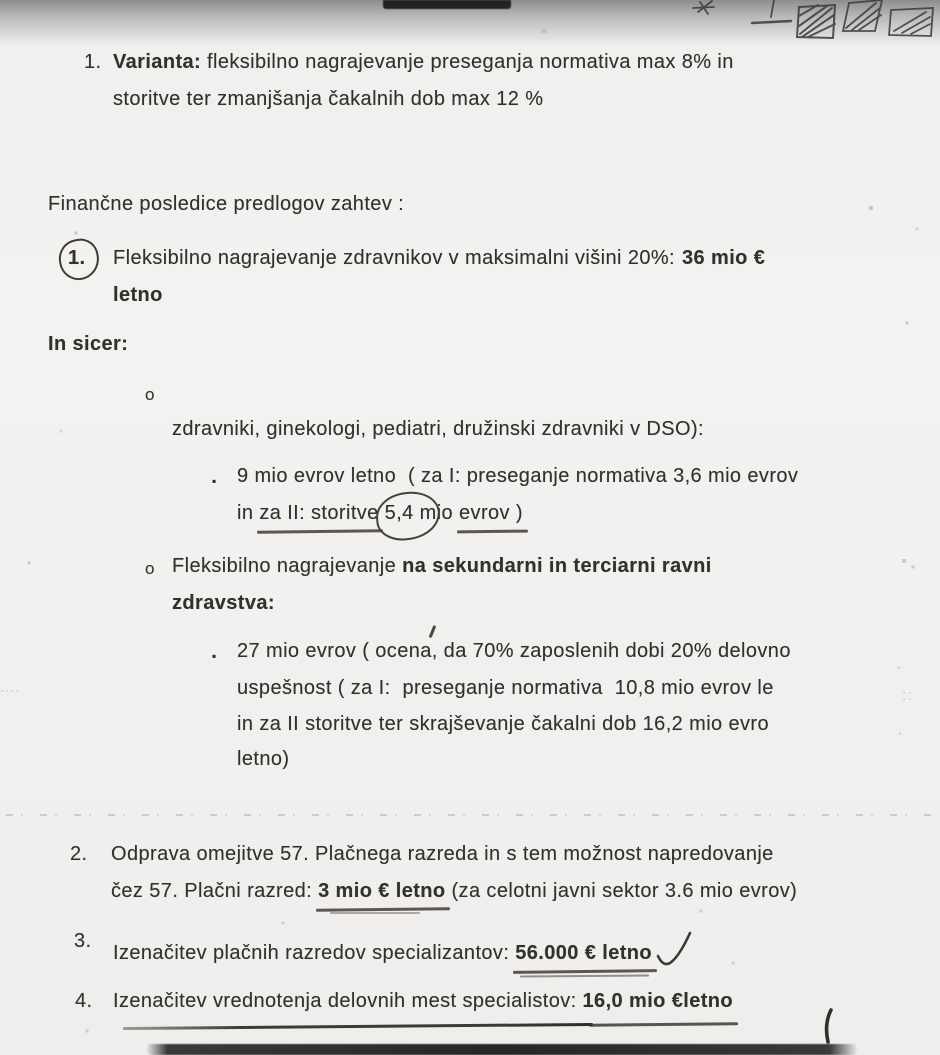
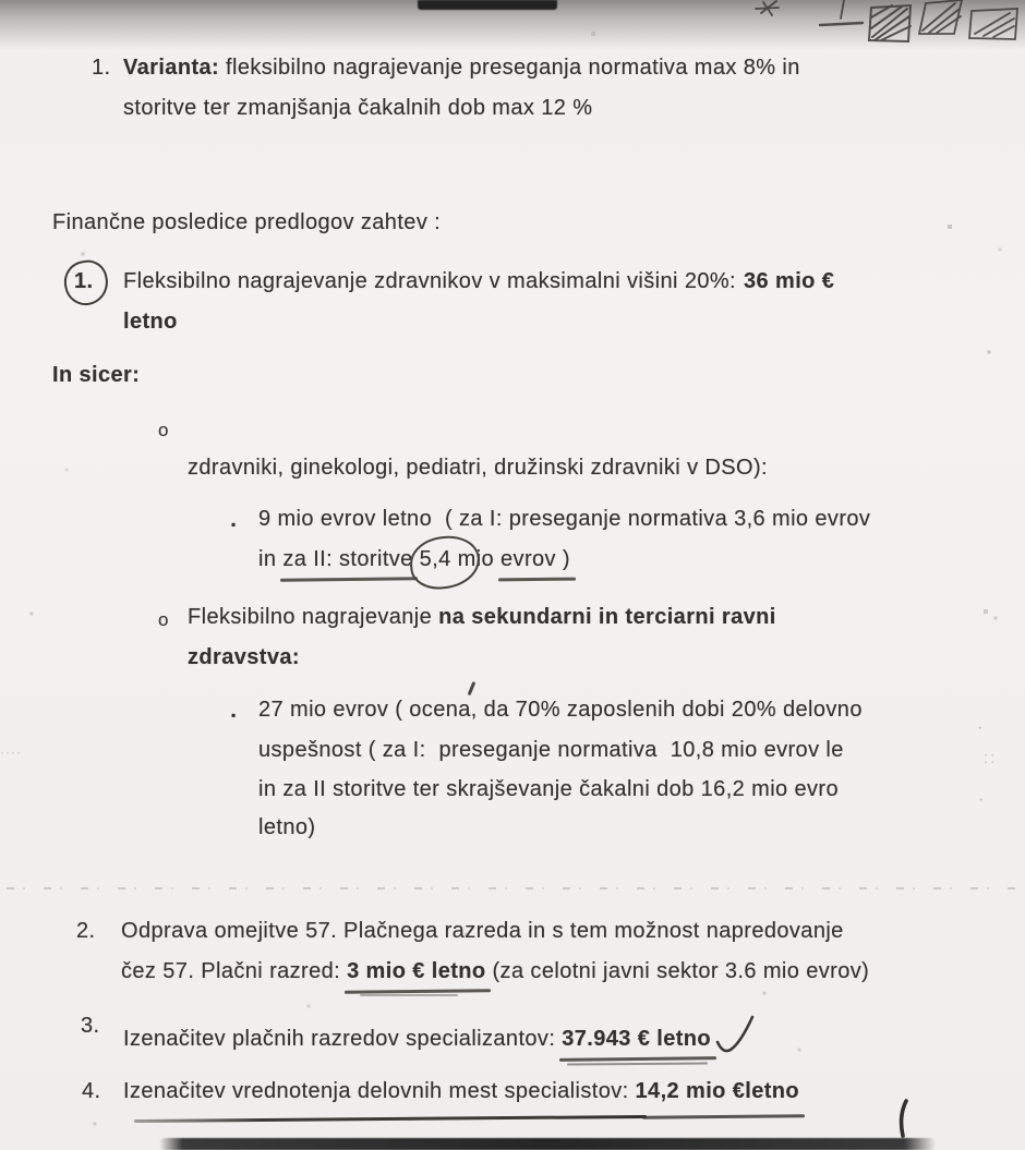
  1.
  Varianta: fleksibilno nagrajevanje preseganja normativa max 8% in
  storitve ter zmanjšanja čakalnih dob max 12 %
  Finančne posledice predlogov zahtev :
  1.
  Fleksibilno nagrajevanje zdravnikov v maksimalni višini 20%: 36 mio €
  letno
  In sicer:
  o
  zdravniki, ginekologi, pediatri, družinski zdravniki v DSO):
  ▪
  9 mio evrov letno ( za I: preseganje normativa 3,6 mio evrov
  in za II: storitve 5,4 mio evrov )
  o
  Fleksibilno nagrajevanje na sekundarni in terciarni ravni
  zdravstva:
  ▪
  27 mio evrov ( ocena, da 70% zaposlenih dobi 20% delovno
  uspešnost ( za I: preseganje normativa 10,8 mio evrov le
  in za II storitve ter skrajševanje čakalni dob 16,2 mio evro
  letno)
  2.
  Odprava omejitve 57. Plačnega razreda in s tem možnost napredovanje
  čez 57. Plačni razred: 3 mio € letno (za celotni javni sektor 3.6 mio evrov)
  3.
- Izenačitev plačnih razredov specializantov: 56.000 € letno
+ Izenačitev plačnih razredov specializantov: 37.943 € letno
  4.
- Izenačitev vrednotenja delovnih mest specialistov: 16,0 mio €letno
+ Izenačitev vrednotenja delovnih mest specialistov: 14,2 mio €letno
  ·
  ::
  ·
  ····
